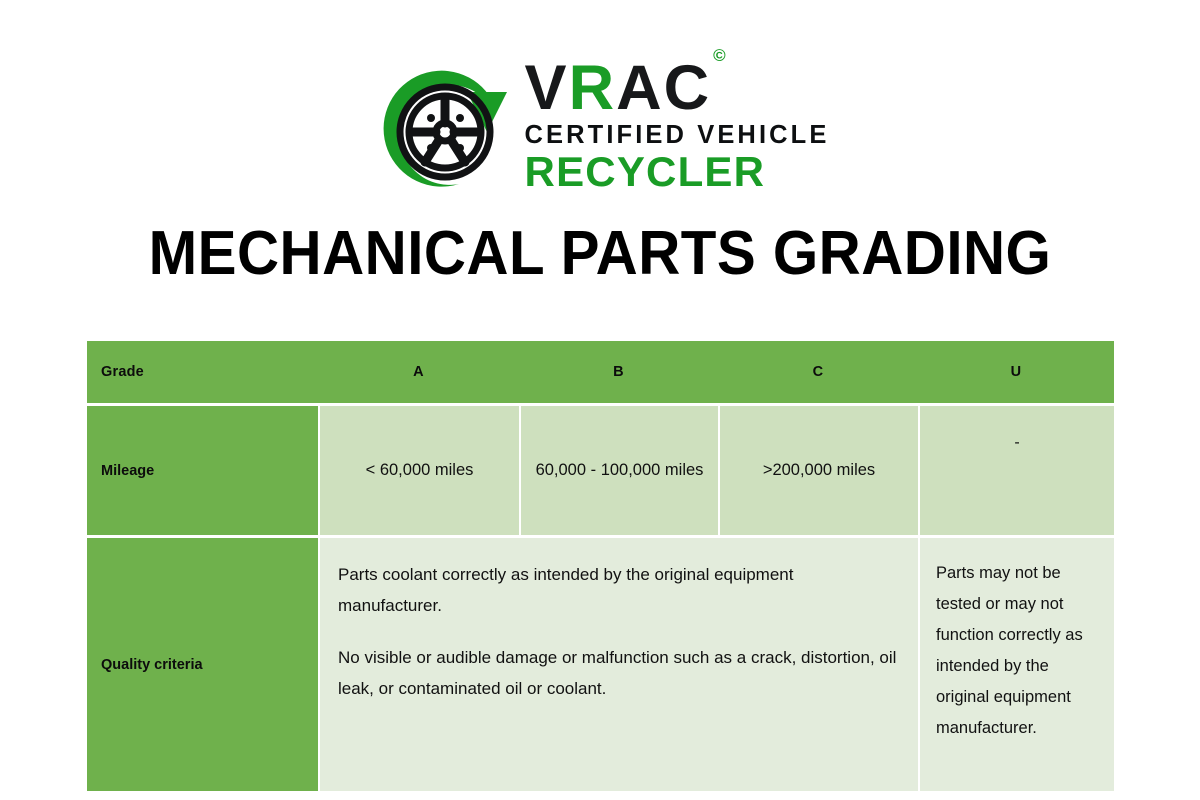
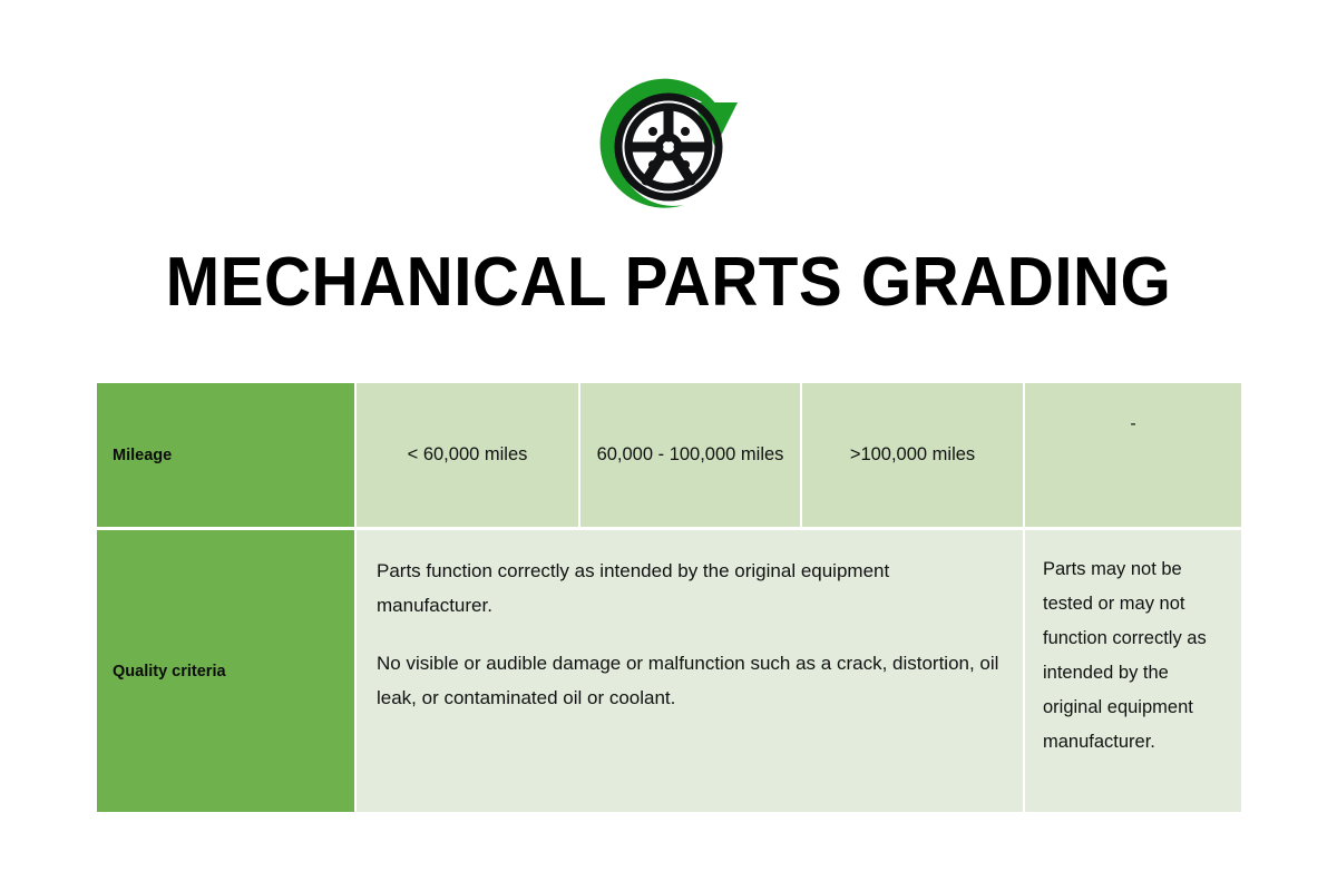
- VRAC©
- CERTIFIED VEHICLE
- RECYCLER
  MECHANICAL PARTS GRADING
- Grade	A	B	C	U
- Mileage	< 60,000 miles	60,000 - 100,000 miles	>200,000 miles	-
+ Mileage	< 60,000 miles	60,000 - 100,000 miles	>100,000 miles	-
- Quality criteria	Parts coolant correctly as intended by the original equipment manufacturer. No visible or audible damage or malfunction such as a crack, distortion, oil leak, or contaminated oil or coolant.	Parts may not be tested or may not function correctly as intended by the original equipment manufacturer.
+ Quality criteria	Parts function correctly as intended by the original equipment manufacturer. No visible or audible damage or malfunction such as a crack, distortion, oil leak, or contaminated oil or coolant.	Parts may not be tested or may not function correctly as intended by the original equipment manufacturer.
